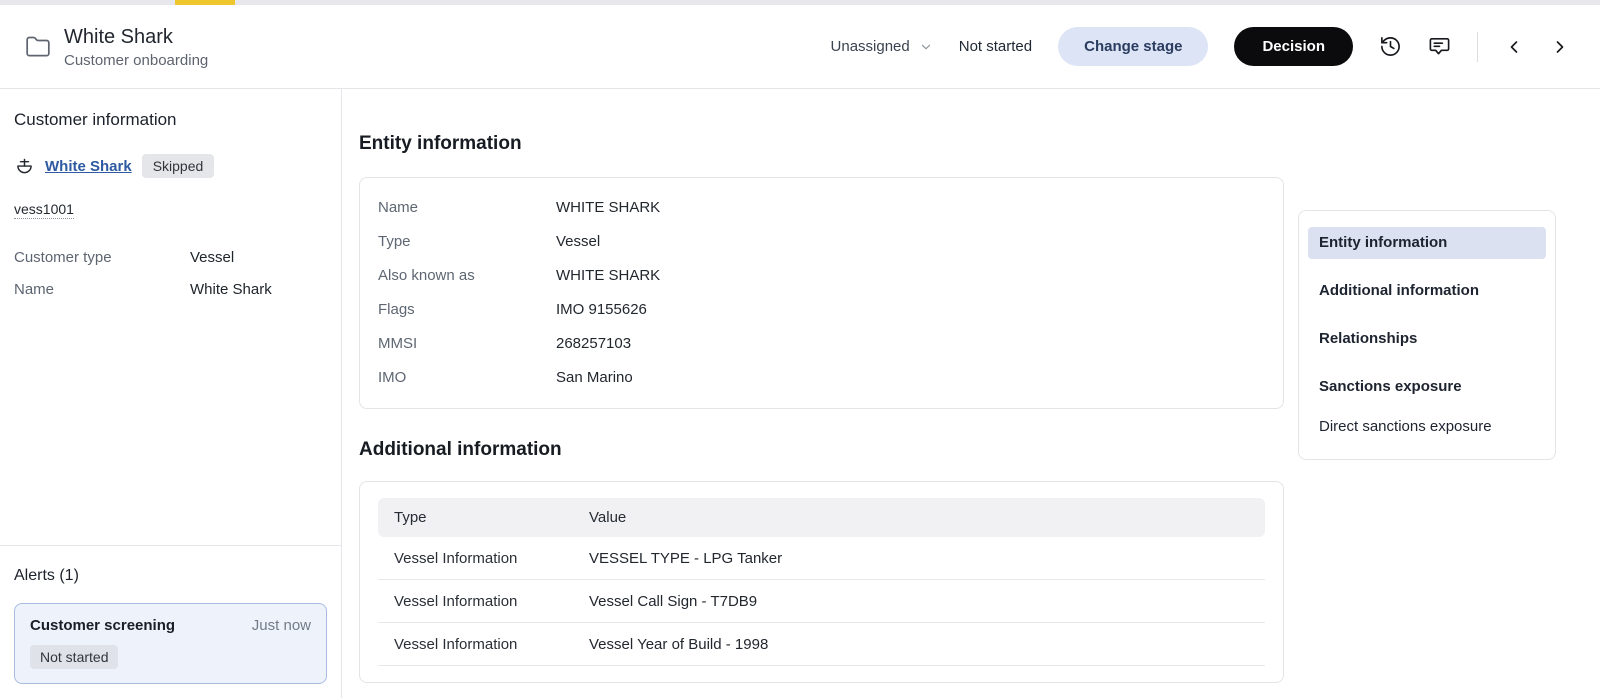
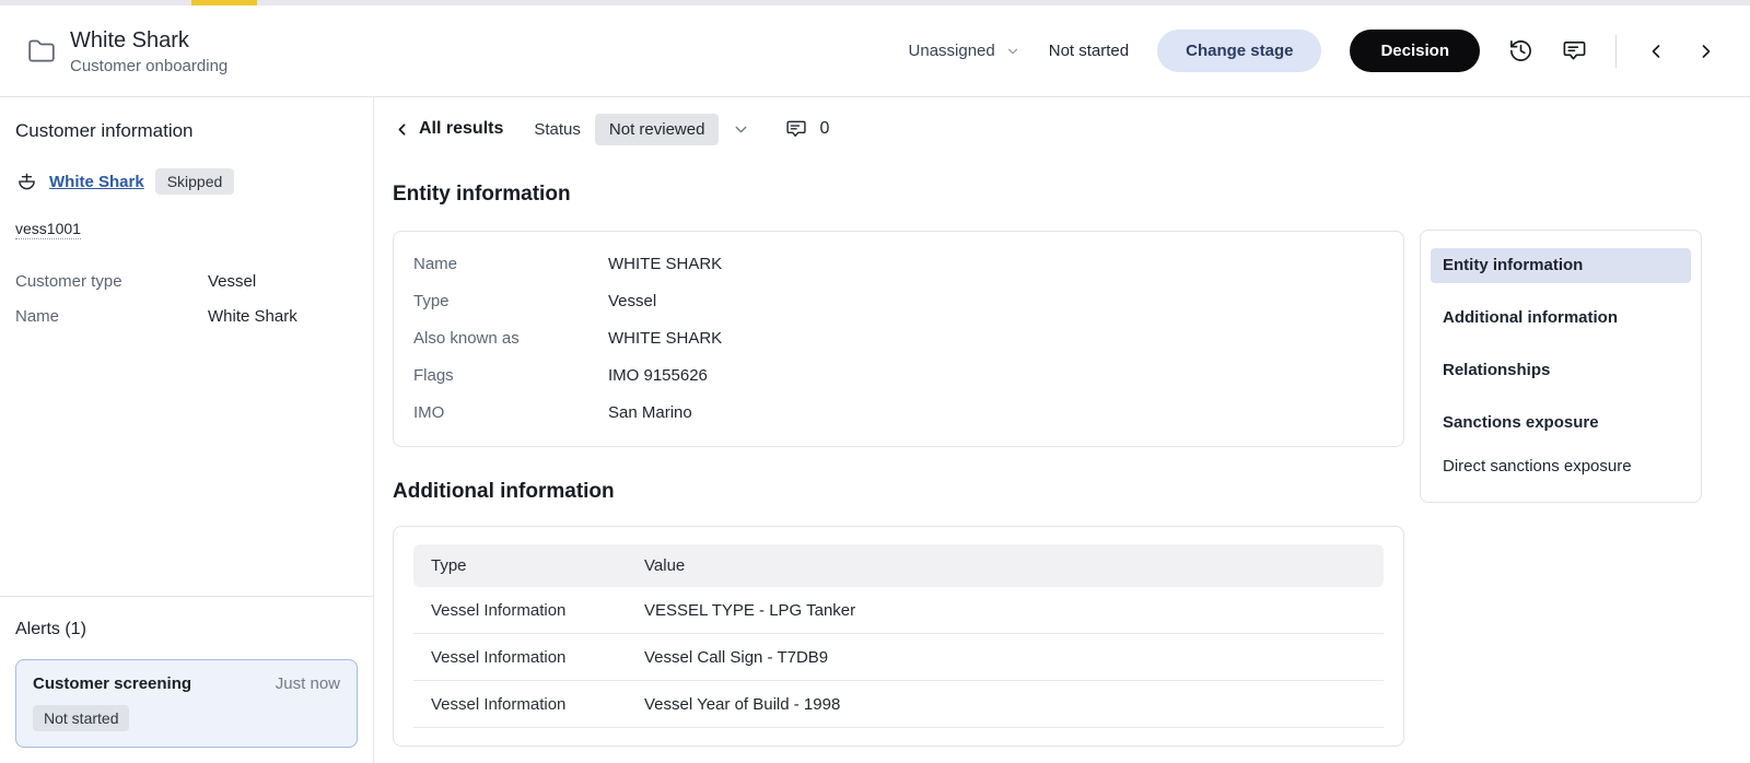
  White Shark
  Customer onboarding
  Unassigned
  Not started
  Change stage
  Decision
  Customer information
  White Shark
  Skipped
  vess1001
  Customer type
  Vessel
  Name
  White Shark
  Alerts (1)
  Customer screening
  Just now
  Not started
+ All results
+ Status
+ Not reviewed
+ 0
  Entity information
  Name
  WHITE SHARK
  Type
  Vessel
  Also known as
  WHITE SHARK
  Flags
  IMO 9155626
- MMSI
- 268257103
  IMO
  San Marino
  Additional information
  Type
  Value
  Vessel Information
  VESSEL TYPE - LPG Tanker
  Vessel Information
  Vessel Call Sign - T7DB9
  Vessel Information
  Vessel Year of Build - 1998
  Entity information
  Additional information
  Relationships
  Sanctions exposure
  Direct sanctions exposure
